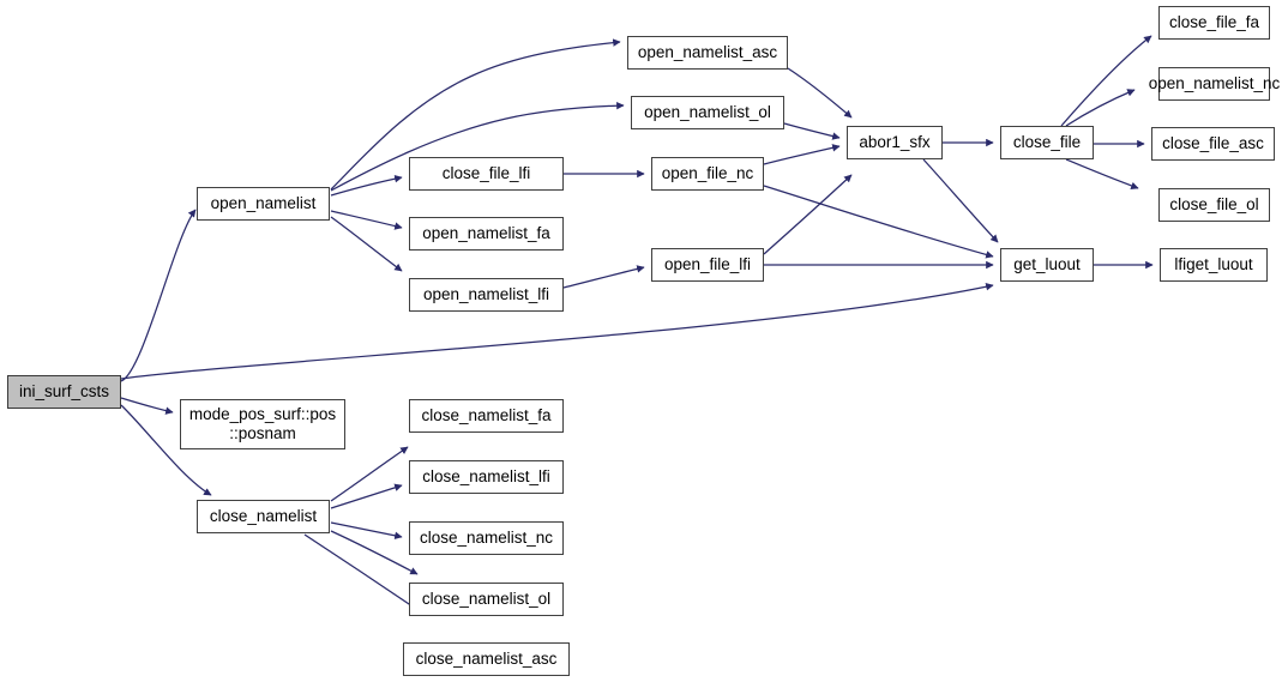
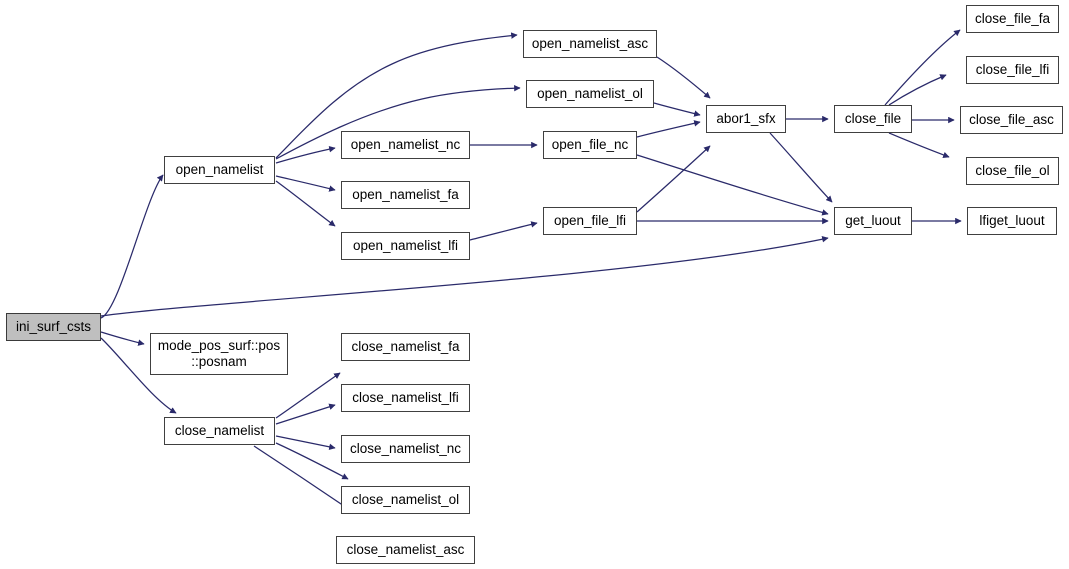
  ini_surf_csts
  open_namelist
  mode_pos_surf::pos
  ::posnam
  close_namelist
- close_file_lfi
+ open_namelist_nc
  open_namelist_fa
  open_namelist_lfi
  open_namelist_asc
  open_namelist_ol
  open_file_nc
  open_file_lfi
  abor1_sfx
  close_file
  get_luout
  close_file_fa
- open_namelist_nc
+ close_file_lfi
  close_file_asc
  close_file_ol
  lfiget_luout
  close_namelist_fa
  close_namelist_lfi
  close_namelist_nc
  close_namelist_ol
  close_namelist_asc
